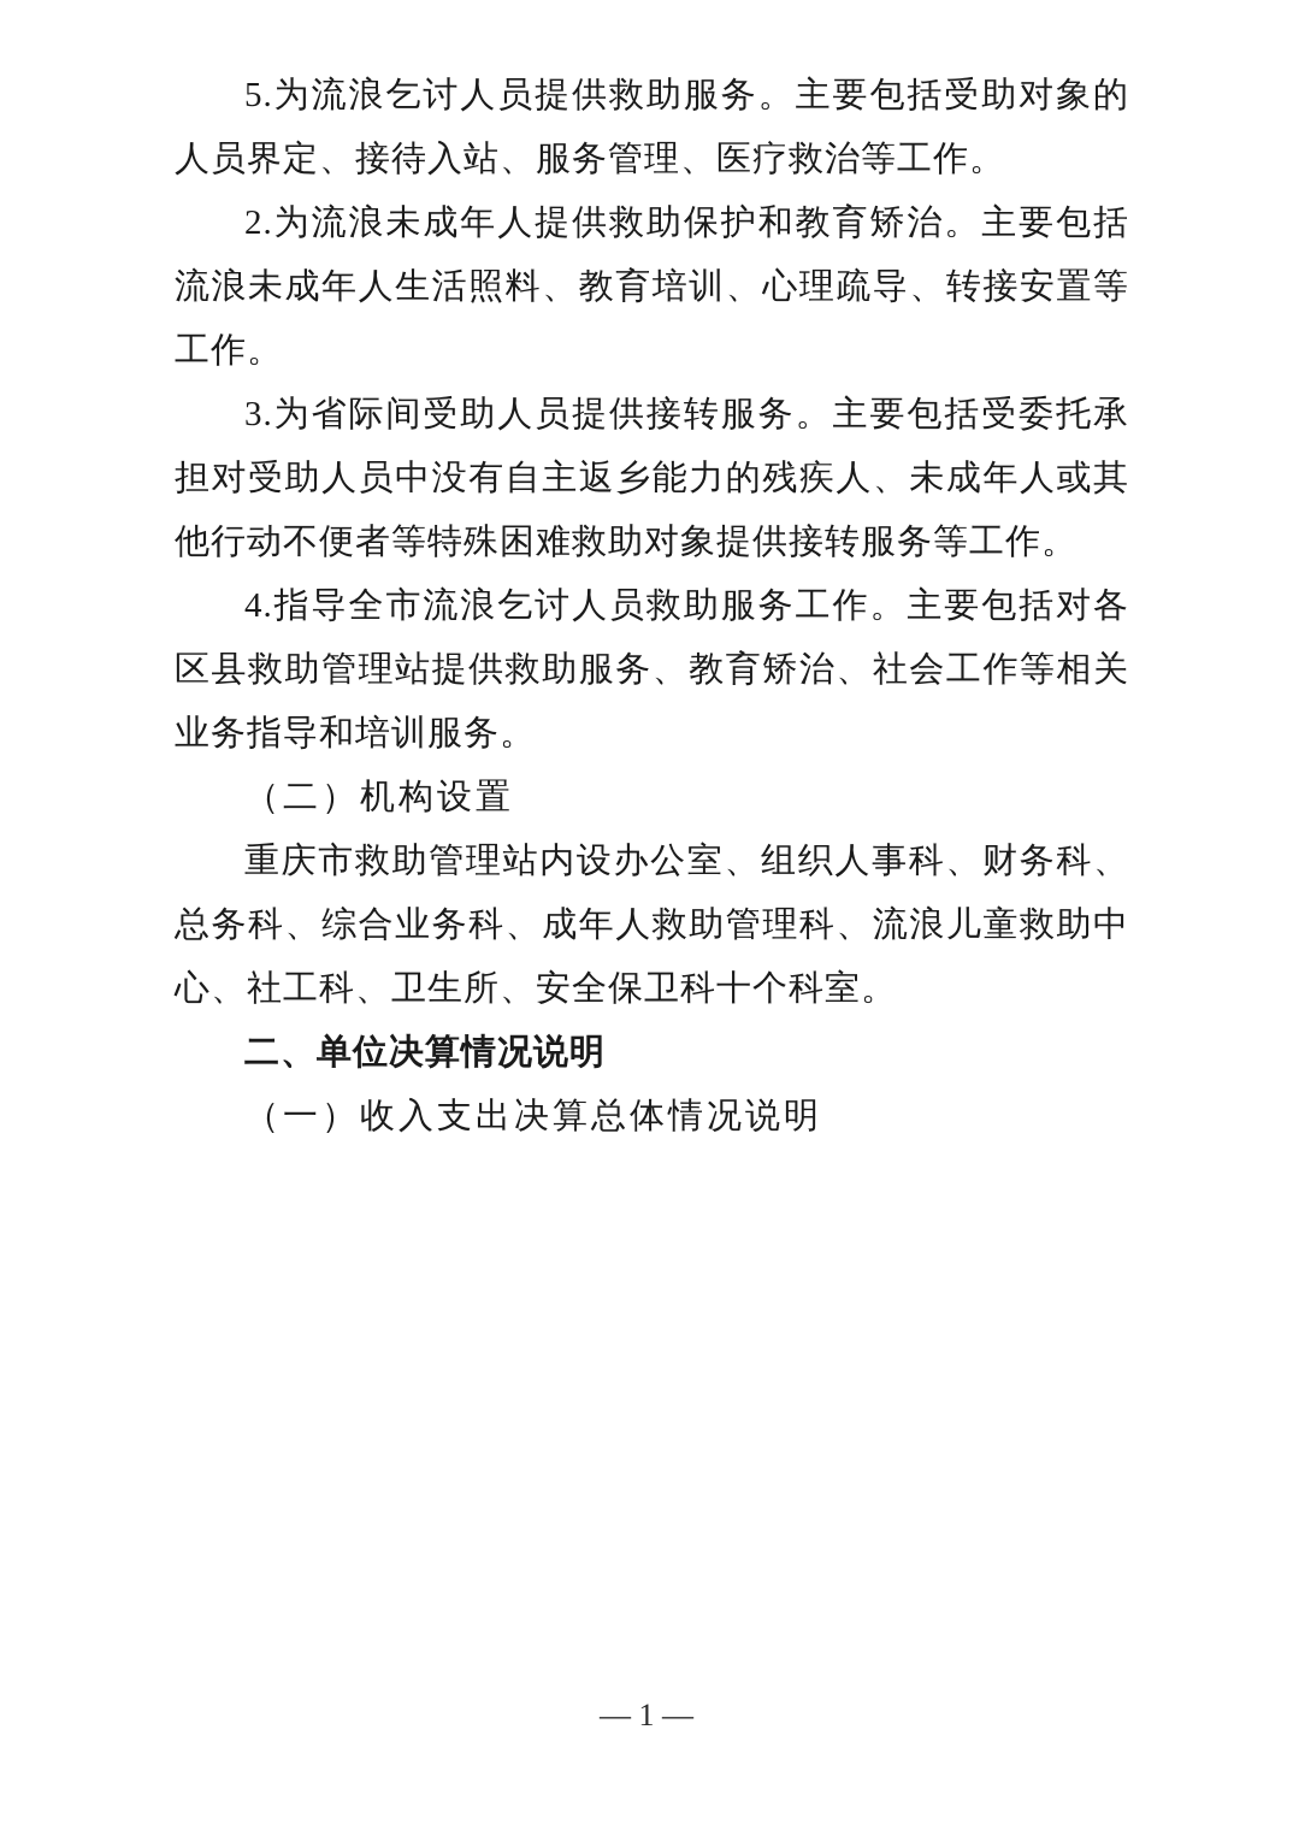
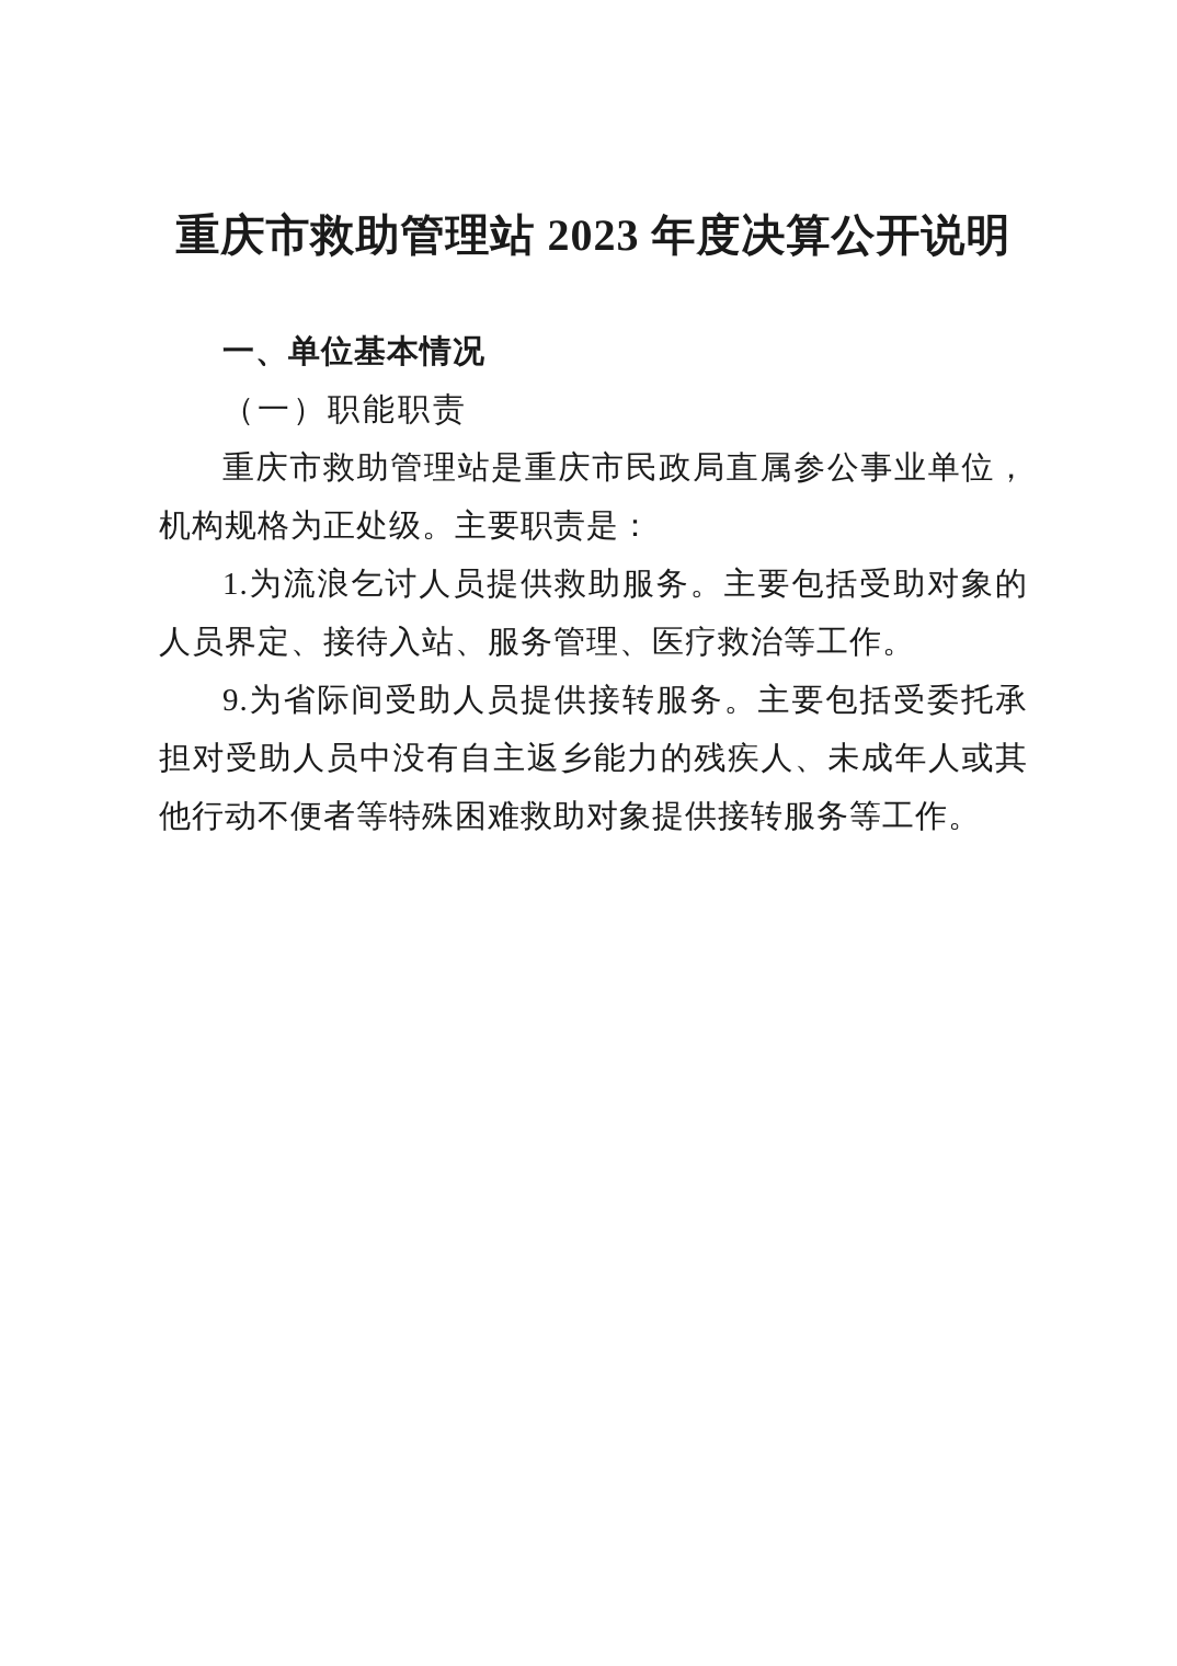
+ 重庆市救助管理站 2023 年度决算公开说明
+ 一、单位基本情况
+ （一）职能职责
+ 重庆市救助管理站是重庆市民政局直属参公事业单位，机构规格为正处级。主要职责是：
- 5.为流浪乞讨人员提供救助服务。主要包括受助对象的人员界定、接待入站、服务管理、医疗救治等工作。
+ 1.为流浪乞讨人员提供救助服务。主要包括受助对象的人员界定、接待入站、服务管理、医疗救治等工作。
- 2.为流浪未成年人提供救助保护和教育矫治。主要包括流浪未成年人生活照料、教育培训、心理疏导、转接安置等工作。
- 3.为省际间受助人员提供接转服务。主要包括受委托承担对受助人员中没有自主返乡能力的残疾人、未成年人或其他行动不便者等特殊困难救助对象提供接转服务等工作。
+ 9.为省际间受助人员提供接转服务。主要包括受委托承担对受助人员中没有自主返乡能力的残疾人、未成年人或其他行动不便者等特殊困难救助对象提供接转服务等工作。
- 4.指导全市流浪乞讨人员救助服务工作。主要包括对各区县救助管理站提供救助服务、教育矫治、社会工作等相关业务指导和培训服务。
- （二）机构设置
- 重庆市救助管理站内设办公室、组织人事科、财务科、总务科、综合业务科、成年人救助管理科、流浪儿童救助中心、社工科、卫生所、安全保卫科十个科室。
- 二、单位决算情况说明
- （一）收入支出决算总体情况说明
- — 1 —
